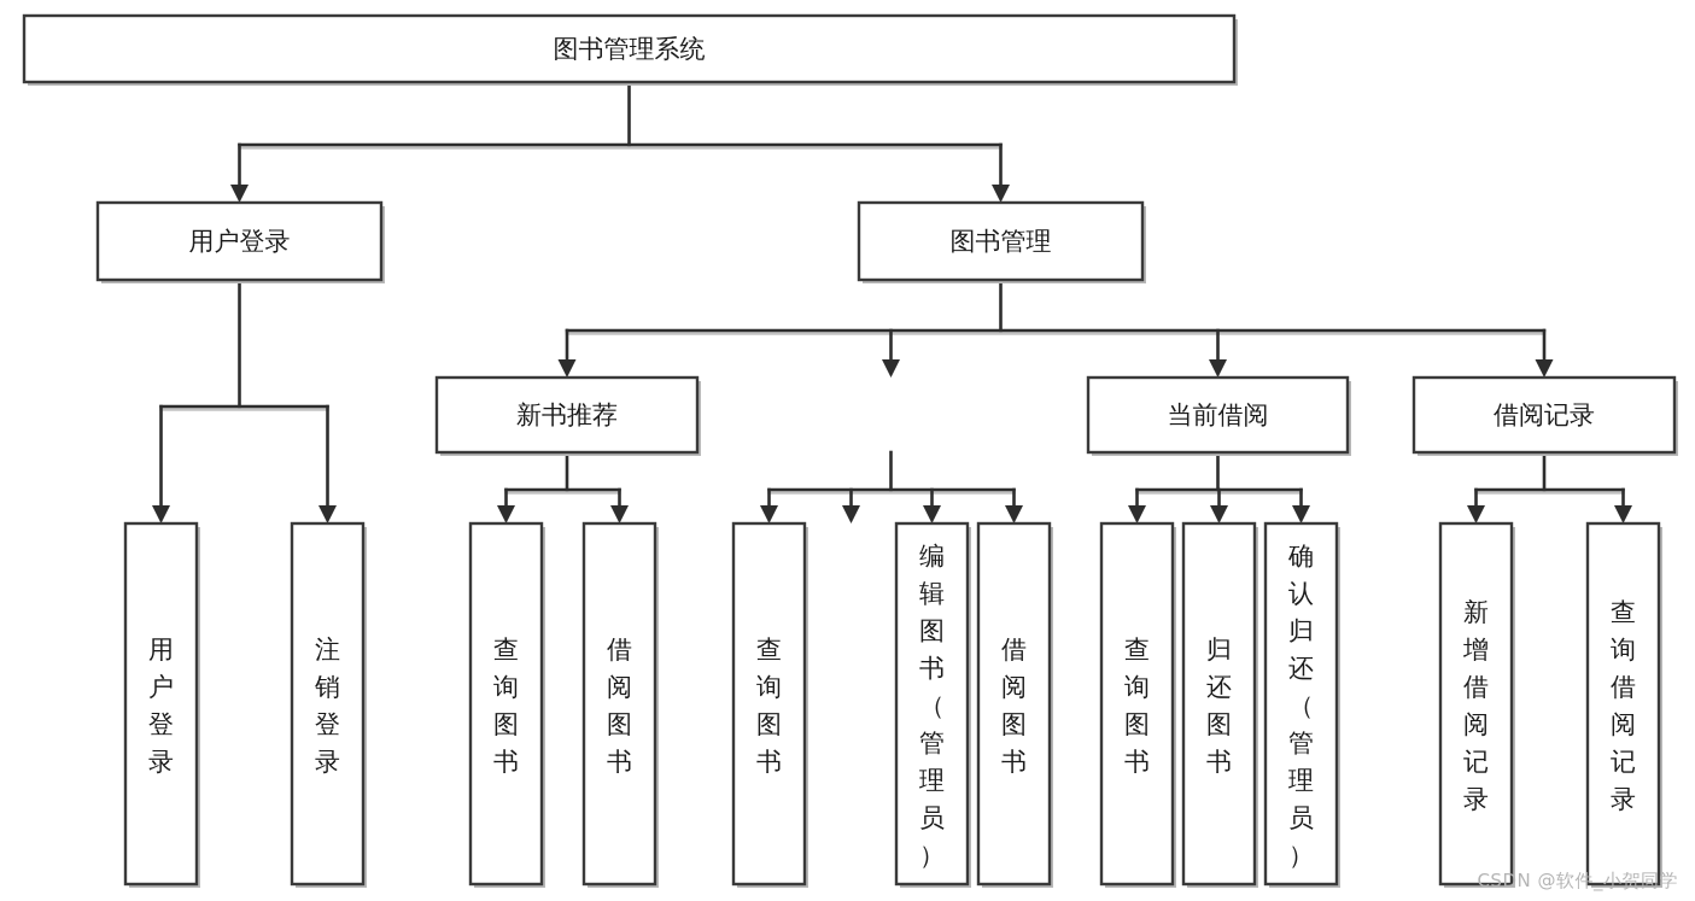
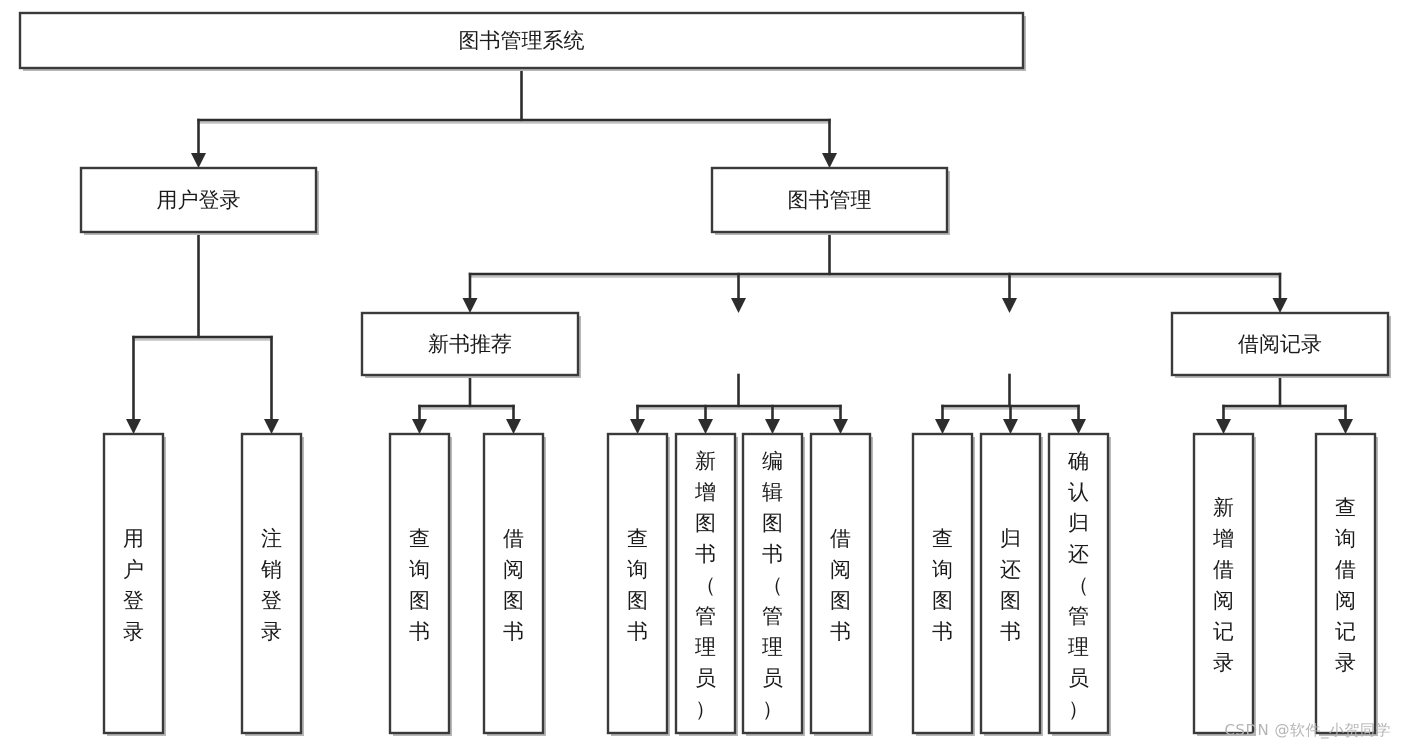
  图书管理系统
  用户登录
  图书管理
  新书推荐
- 当前借阅
  借阅记录
  用户登录
  注销登录
  查询图书
  借阅图书
  查询图书
+ 新增图书（管理员）
  编辑图书（管理员）
  借阅图书
  查询图书
  归还图书
  确认归还（管理员）
  新增借阅记录
  查询借阅记录
  CSDN @软件_小贺同学
